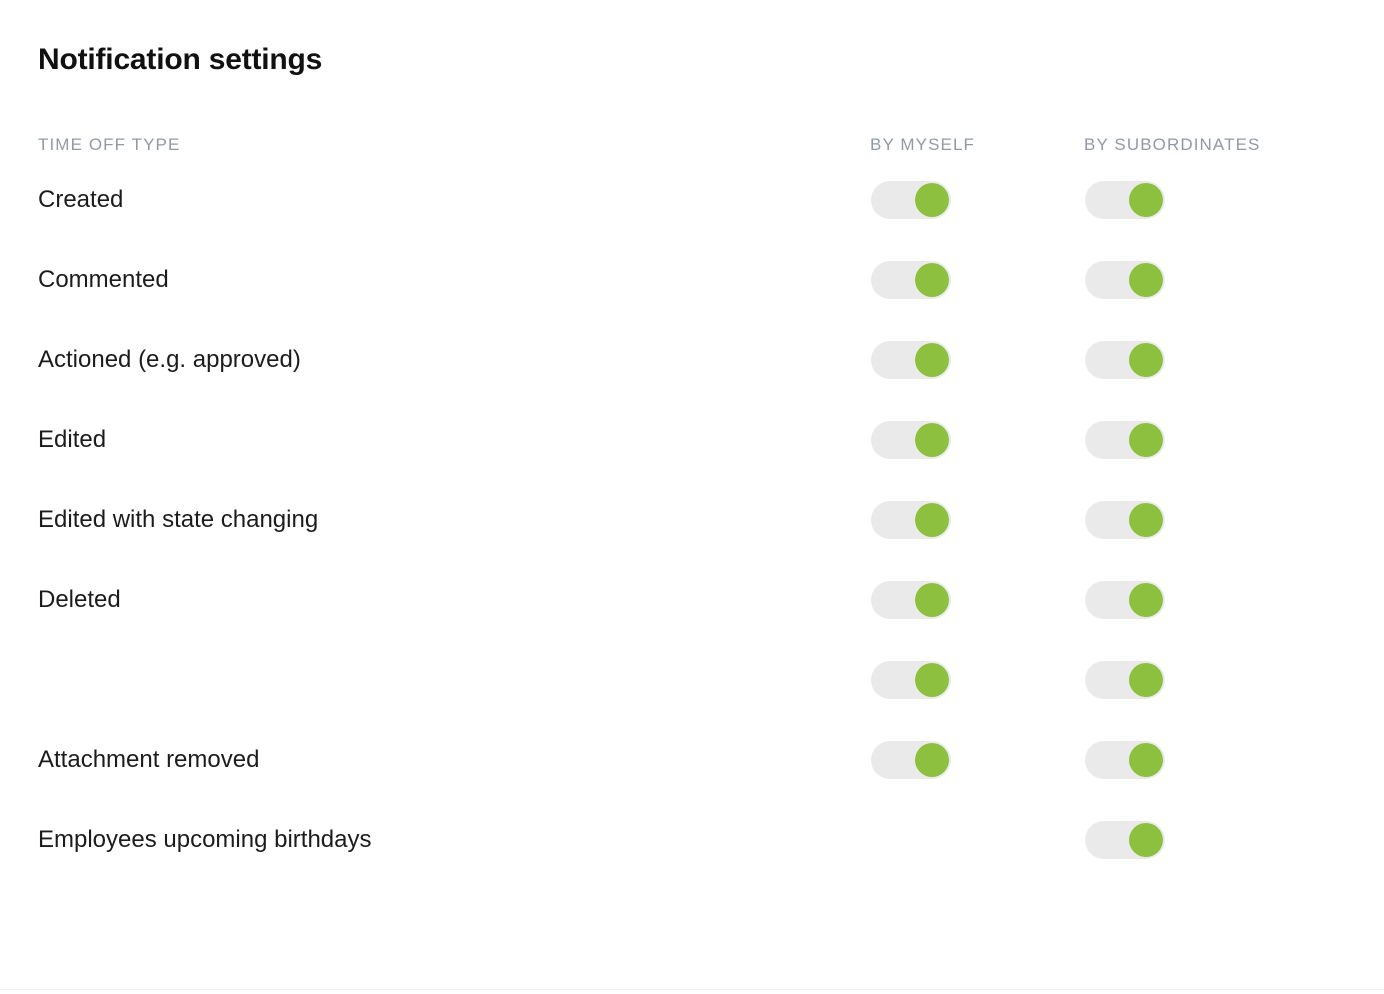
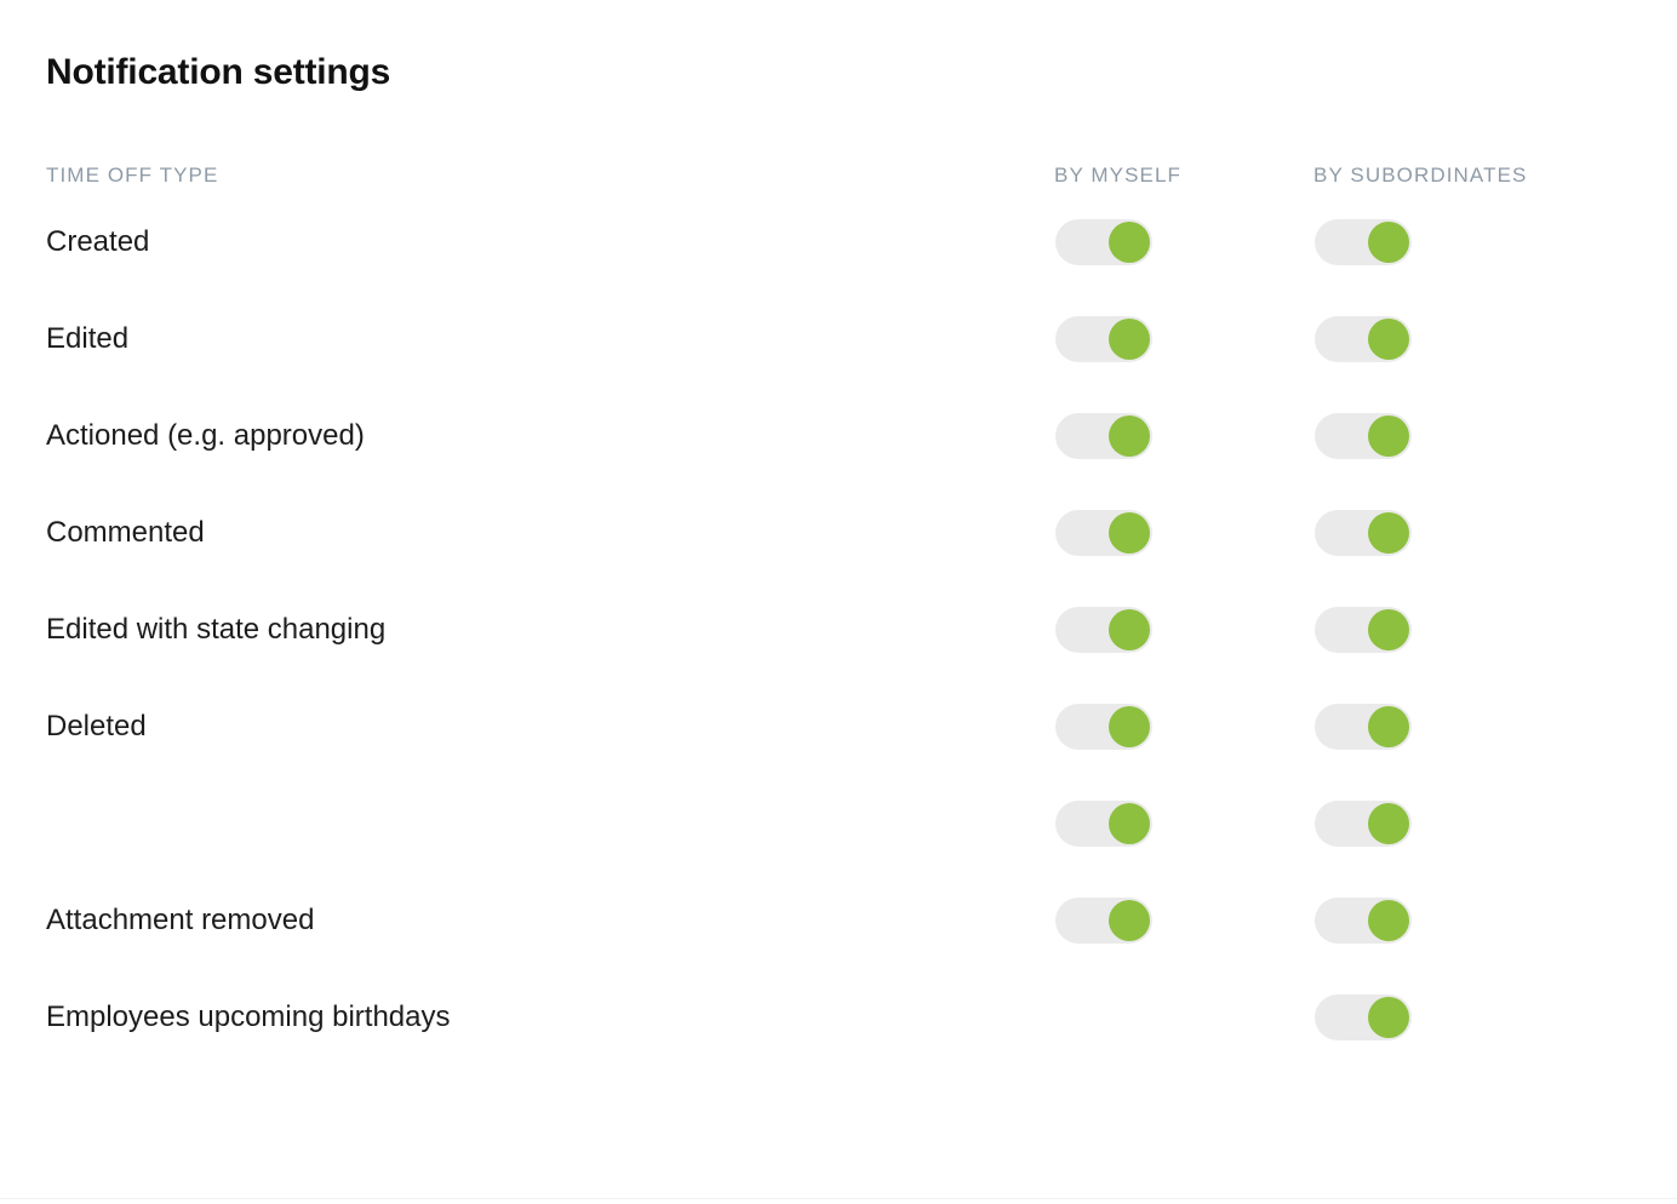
  Notification settings
  TIME OFF TYPE
  BY MYSELF
  BY SUBORDINATES
  Created
- Commented
+ Edited
  Actioned (e.g. approved)
- Edited
+ Commented
  Edited with state changing
  Deleted
  Attachment removed
  Employees upcoming birthdays
